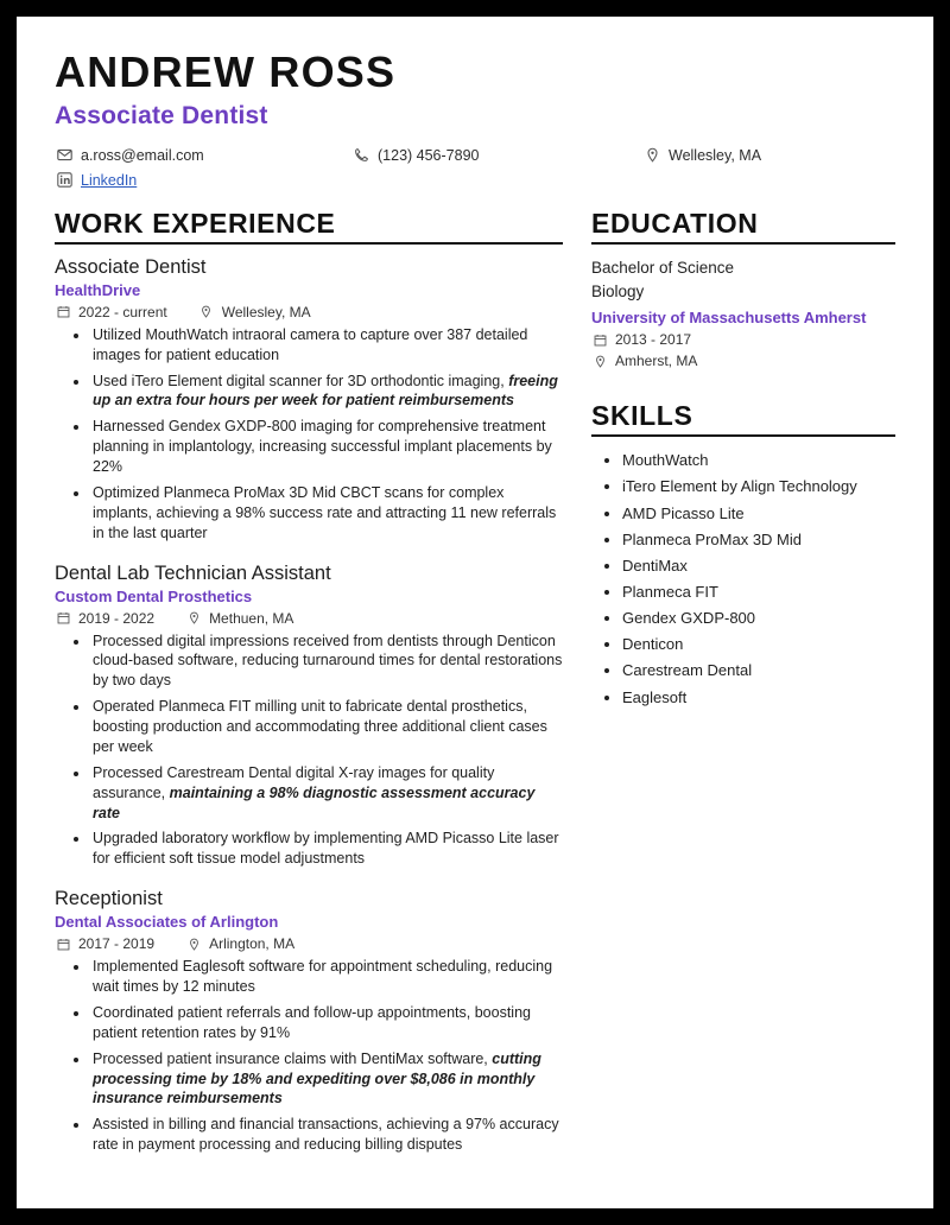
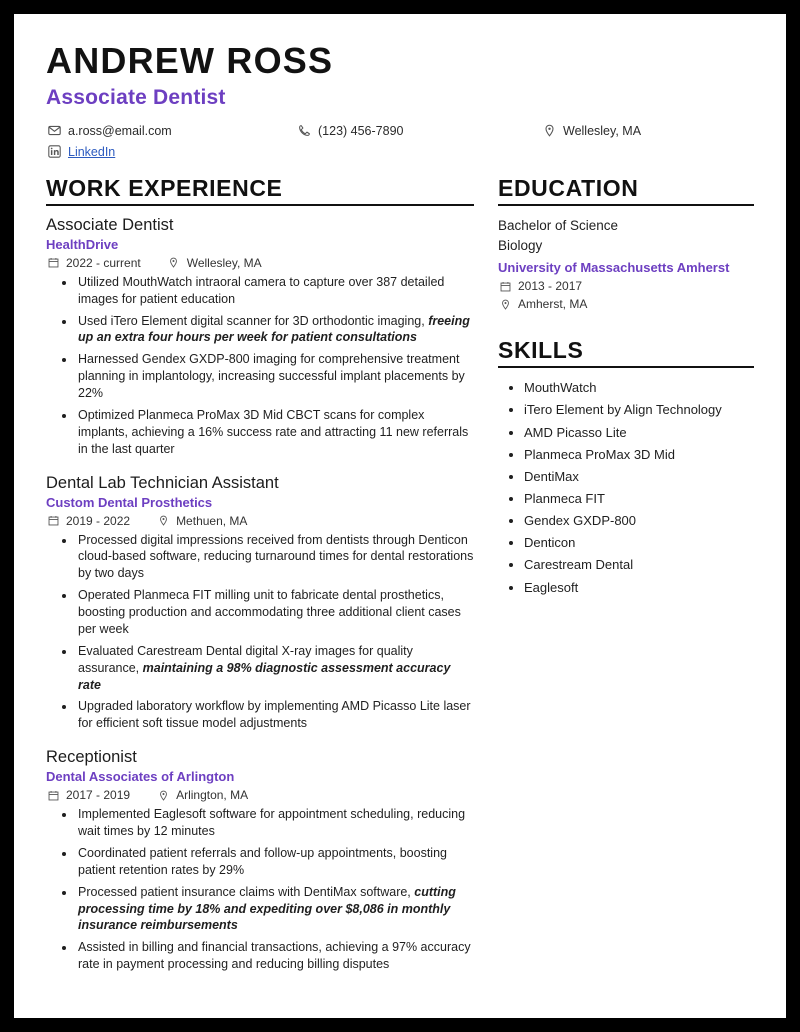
  ANDREW ROSS
  Associate Dentist
  a.ross@email.com
  (123) 456-7890
  Wellesley, MA
  LinkedIn
  WORK EXPERIENCE
  Associate Dentist
  HealthDrive
  2022 - current
  Wellesley, MA
  Utilized MouthWatch intraoral camera to capture over 387 detailed images for patient education
- Used iTero Element digital scanner for 3D orthodontic imaging, freeing up an extra four hours per week for patient reimbursements
+ Used iTero Element digital scanner for 3D orthodontic imaging, freeing up an extra four hours per week for patient consultations
  Harnessed Gendex GXDP-800 imaging for comprehensive treatment planning in implantology, increasing successful implant placements by 22%
- Optimized Planmeca ProMax 3D Mid CBCT scans for complex implants, achieving a 98% success rate and attracting 11 new referrals in the last quarter
+ Optimized Planmeca ProMax 3D Mid CBCT scans for complex implants, achieving a 16% success rate and attracting 11 new referrals in the last quarter
  Dental Lab Technician Assistant
  Custom Dental Prosthetics
  2019 - 2022
  Methuen, MA
  Processed digital impressions received from dentists through Denticon cloud-based software, reducing turnaround times for dental restorations by two days
  Operated Planmeca FIT milling unit to fabricate dental prosthetics, boosting production and accommodating three additional client cases per week
- Processed Carestream Dental digital X-ray images for quality assurance, maintaining a 98% diagnostic assessment accuracy rate
+ Evaluated Carestream Dental digital X-ray images for quality assurance, maintaining a 98% diagnostic assessment accuracy rate
  Upgraded laboratory workflow by implementing AMD Picasso Lite laser for efficient soft tissue model adjustments
  Receptionist
  Dental Associates of Arlington
  2017 - 2019
  Arlington, MA
  Implemented Eaglesoft software for appointment scheduling, reducing wait times by 12 minutes
- Coordinated patient referrals and follow-up appointments, boosting patient retention rates by 91%
+ Coordinated patient referrals and follow-up appointments, boosting patient retention rates by 29%
  Processed patient insurance claims with DentiMax software, cutting processing time by 18% and expediting over $8,086 in monthly insurance reimbursements
  Assisted in billing and financial transactions, achieving a 97% accuracy rate in payment processing and reducing billing disputes
  EDUCATION
  Bachelor of Science
  Biology
  University of Massachusetts Amherst
  2013 - 2017
  Amherst, MA
  SKILLS
  MouthWatch
  iTero Element by Align Technology
  AMD Picasso Lite
  Planmeca ProMax 3D Mid
  DentiMax
  Planmeca FIT
  Gendex GXDP-800
  Denticon
  Carestream Dental
  Eaglesoft
